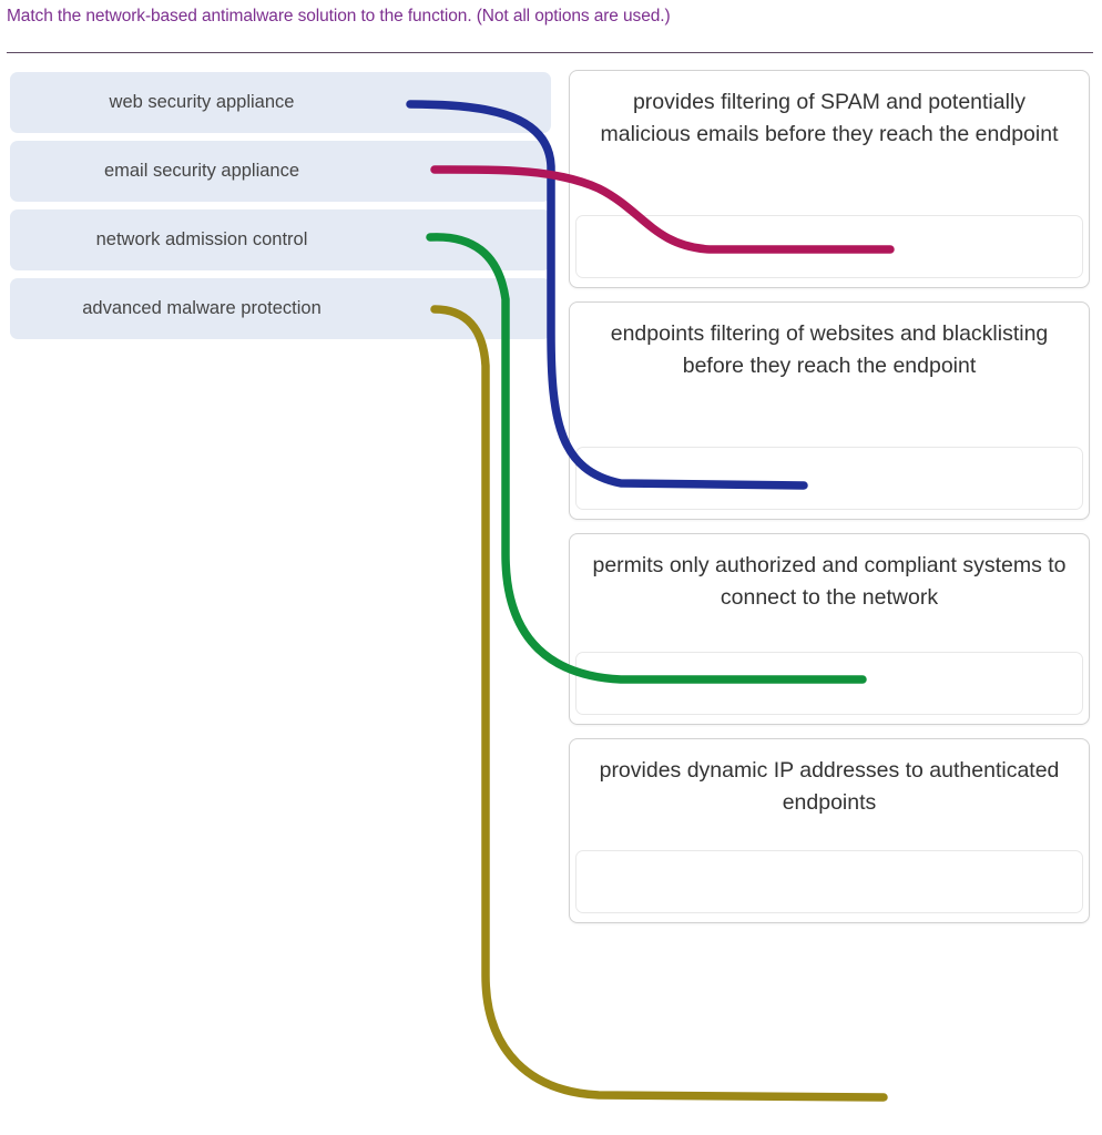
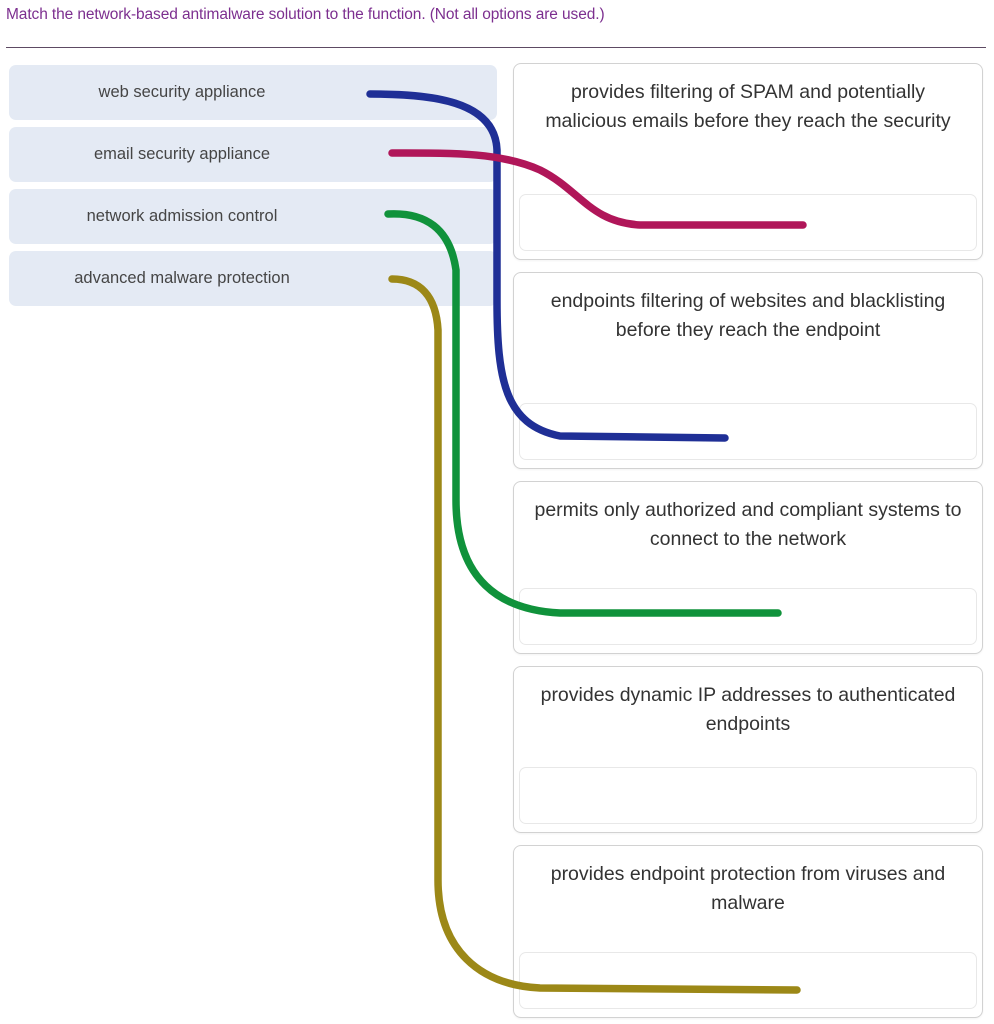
  Match the network-based antimalware solution to the function. (Not all options are used.)
  web security appliance
  email security appliance
  network admission control
  advanced malware protection
- provides filtering of SPAM and potentially malicious emails before they reach the endpoint
+ provides filtering of SPAM and potentially malicious emails before they reach the security
  endpoints filtering of websites and blacklisting before they reach the endpoint
  permits only authorized and compliant systems to connect to the network
  provides dynamic IP addresses to authenticated endpoints
+ provides endpoint protection from viruses and malware
